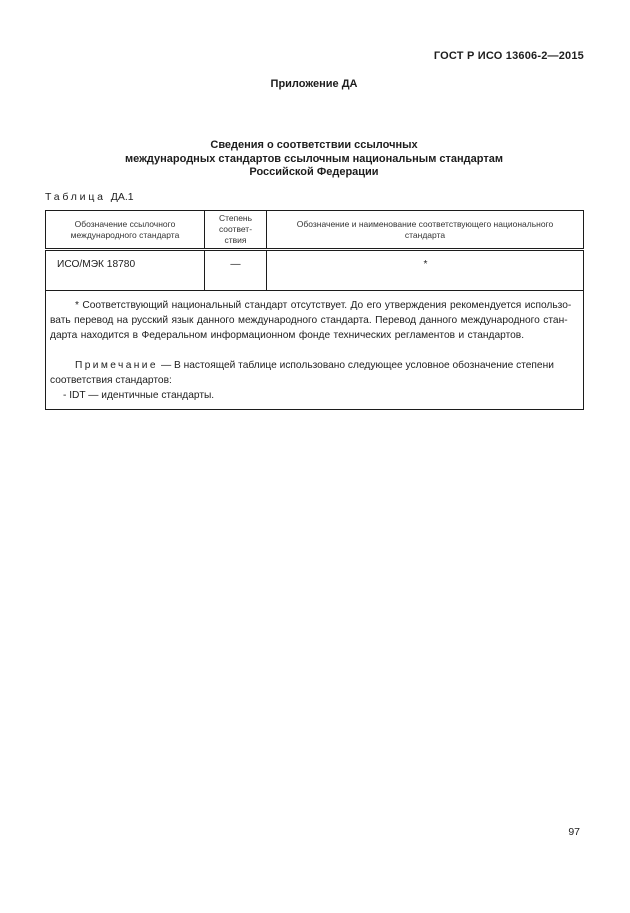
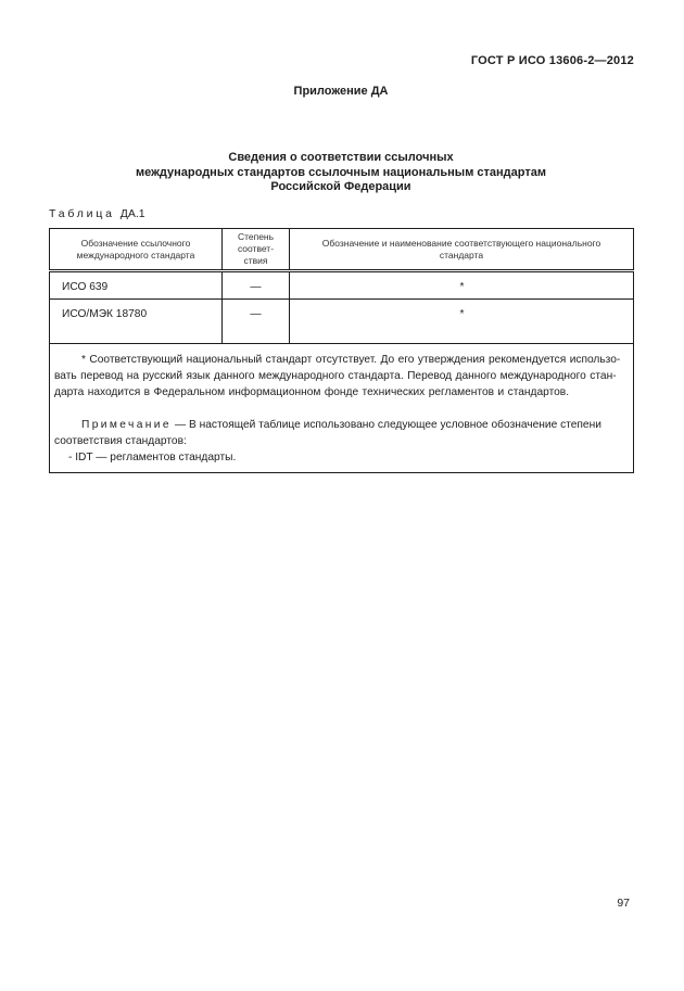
- ГОСТ Р ИСО 13606-2—2015
+ ГОСТ Р ИСО 13606-2—2012
  Приложение ДА
  Сведения о соответствии ссылочных
  международных стандартов ссылочным национальным стандартам
  Российской Федерации
  Таблица ДА.1
  Обозначение ссылочного международного стандарта	Степень соответ- ствия	Обозначение и наименование соответствующего национального стандарта
+ ИСО 639	—	*
  ИСО/МЭК 18780	—	*
- * Соответствующий национальный стандарт отсутствует. До его утверждения рекомендуется использо- вать перевод на русский язык данного международного стандарта. Перевод данного международного стан- дарта находится в Федеральном информационном фонде технических регламентов и стандартов. Примечание — В настоящей таблице использовано следующее условное обозначение степени соответствия стандартов: - IDT — идентичные стандарты.
+ * Соответствующий национальный стандарт отсутствует. До его утверждения рекомендуется использо- вать перевод на русский язык данного международного стандарта. Перевод данного международного стан- дарта находится в Федеральном информационном фонде технических регламентов и стандартов. Примечание — В настоящей таблице использовано следующее условное обозначение степени соответствия стандартов: - IDT — регламентов стандарты.
  97
